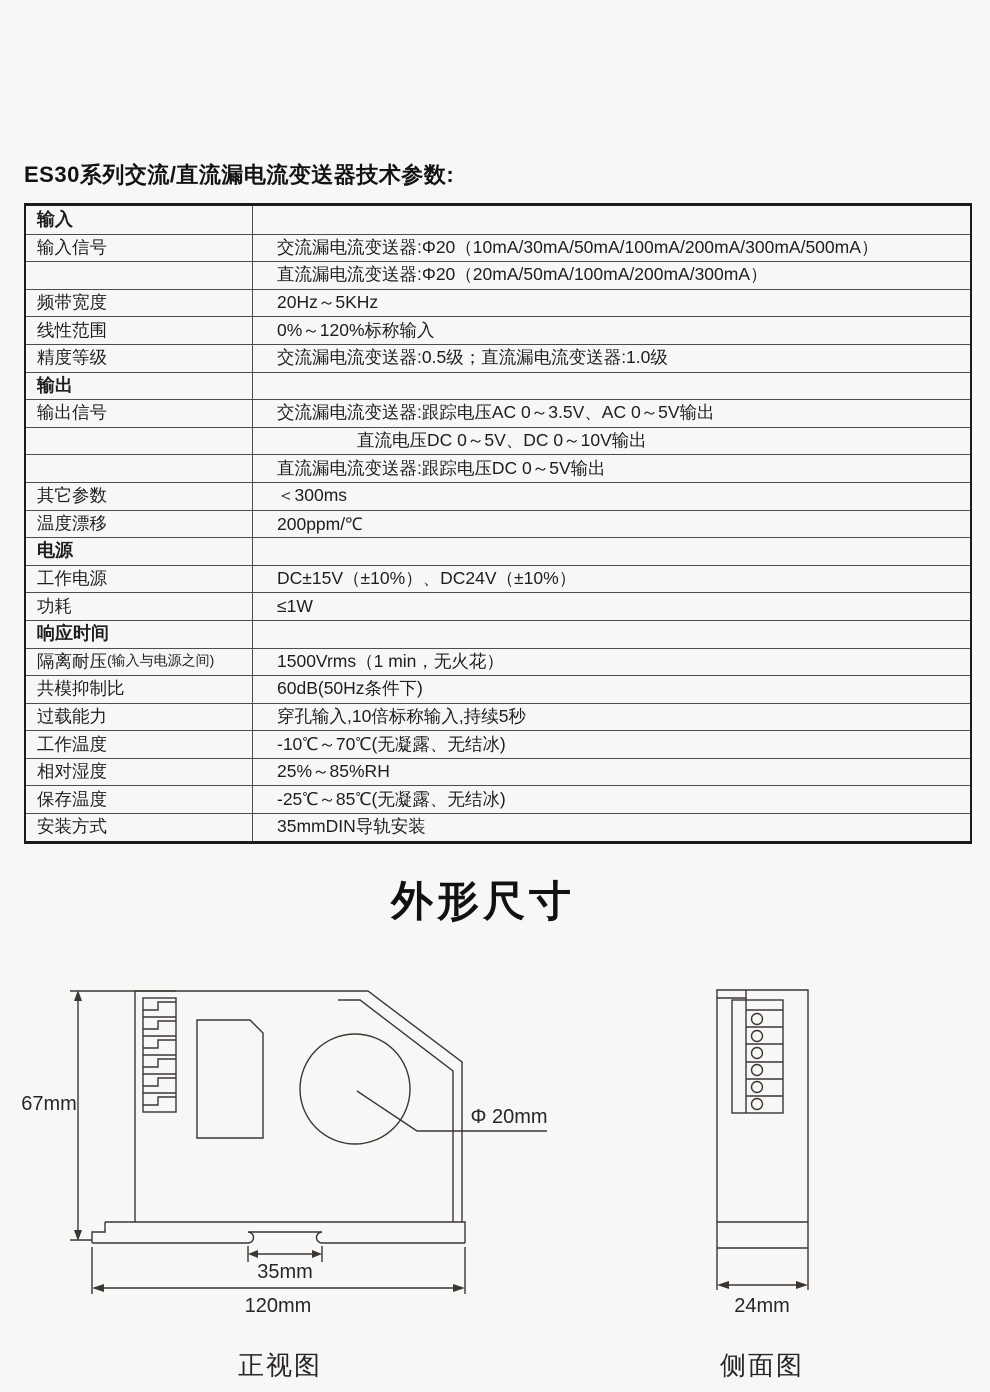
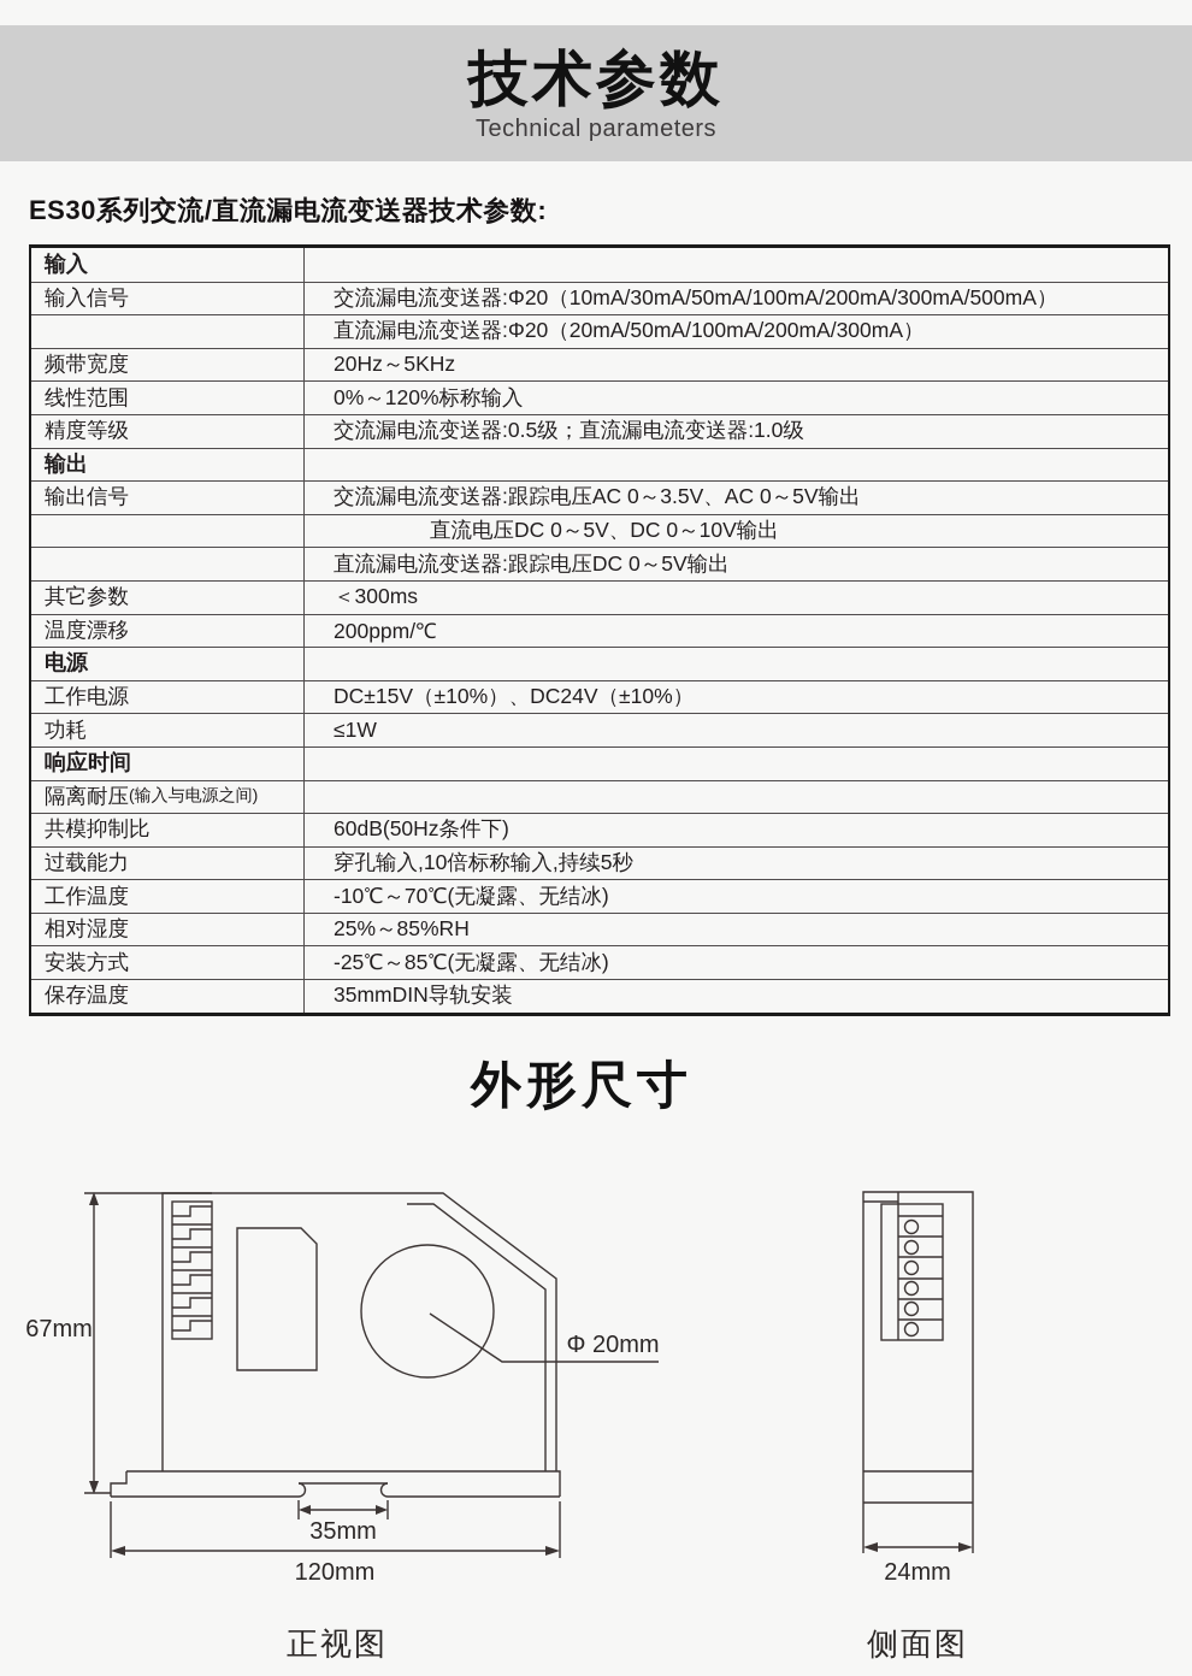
+ 技术参数
+ Technical parameters
  ES30系列交流/直流漏电流变送器技术参数:
  输入
  输入信号
  交流漏电流变送器:Φ20（10mA/30mA/50mA/100mA/200mA/300mA/500mA）
  直流漏电流变送器:Φ20（20mA/50mA/100mA/200mA/300mA）
  频带宽度
  20Hz～5KHz
  线性范围
  0%～120%标称输入
  精度等级
  交流漏电流变送器:0.5级；直流漏电流变送器:1.0级
  输出
  输出信号
  交流漏电流变送器:跟踪电压AC 0～3.5V、AC 0～5V输出
  直流电压DC 0～5V、DC 0～10V输出
  直流漏电流变送器:跟踪电压DC 0～5V输出
  其它参数
  ＜300ms
  温度漂移
  200ppm/℃
  电源
  工作电源
  DC±15V（±10%）、DC24V（±10%）
  功耗
  ≤1W
  响应时间
  隔离耐压
  (输入与电源之间)
- 1500Vrms（1 min，无火花）
  共模抑制比
  60dB(50Hz条件下)
  过载能力
  穿孔输入,10倍标称输入,持续5秒
  工作温度
  -10℃～70℃(无凝露、无结冰)
  相对湿度
  25%～85%RH
- 保存温度
+ 安装方式
  -25℃～85℃(无凝露、无结冰)
- 安装方式
+ 保存温度
  35mmDIN导轨安装
  外形尺寸
  67mm
  Φ 20mm
  35mm
  120mm
  正视图
  24mm
  侧面图
